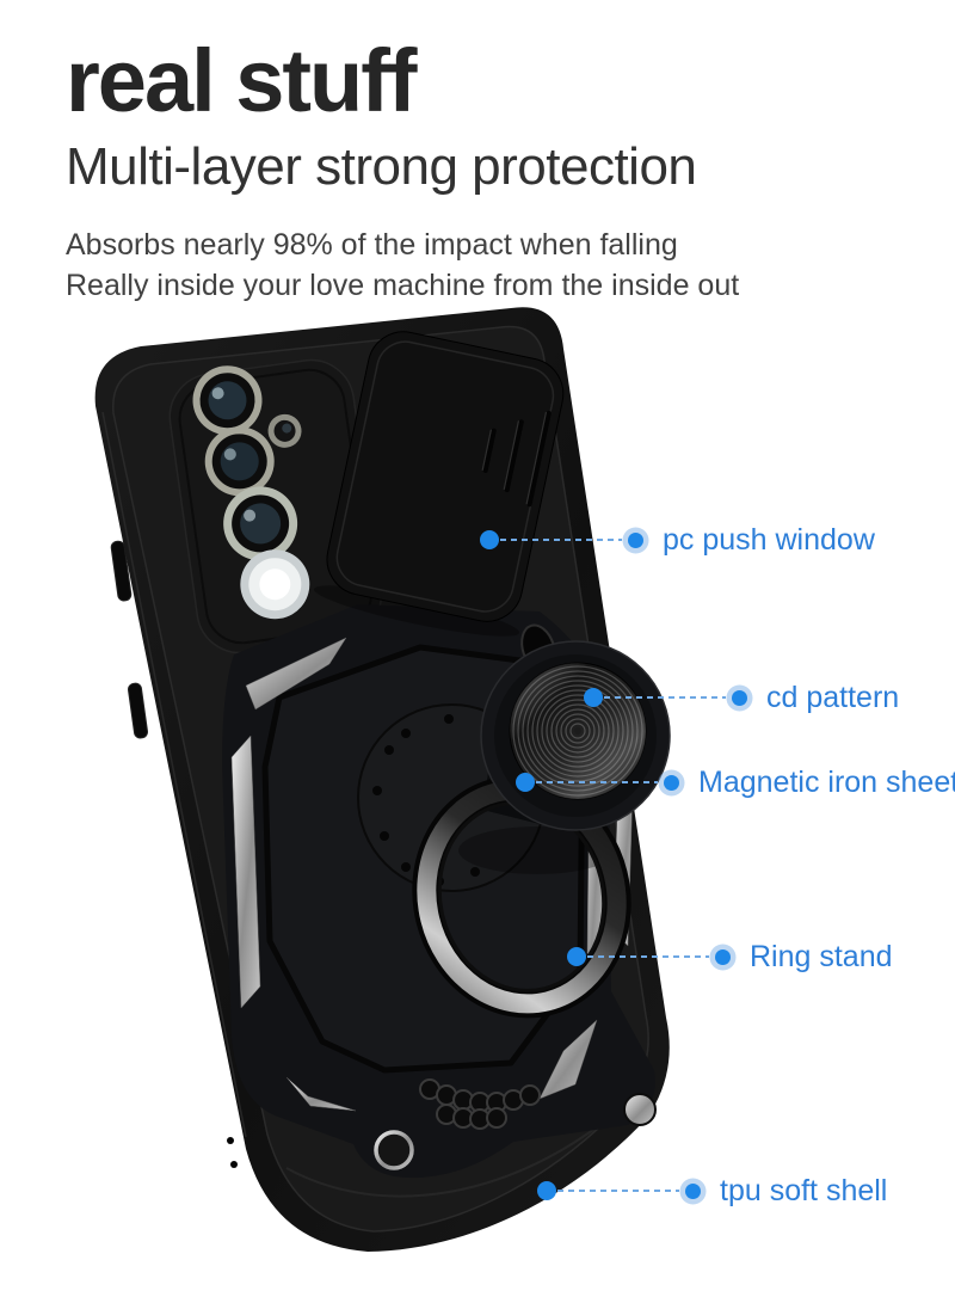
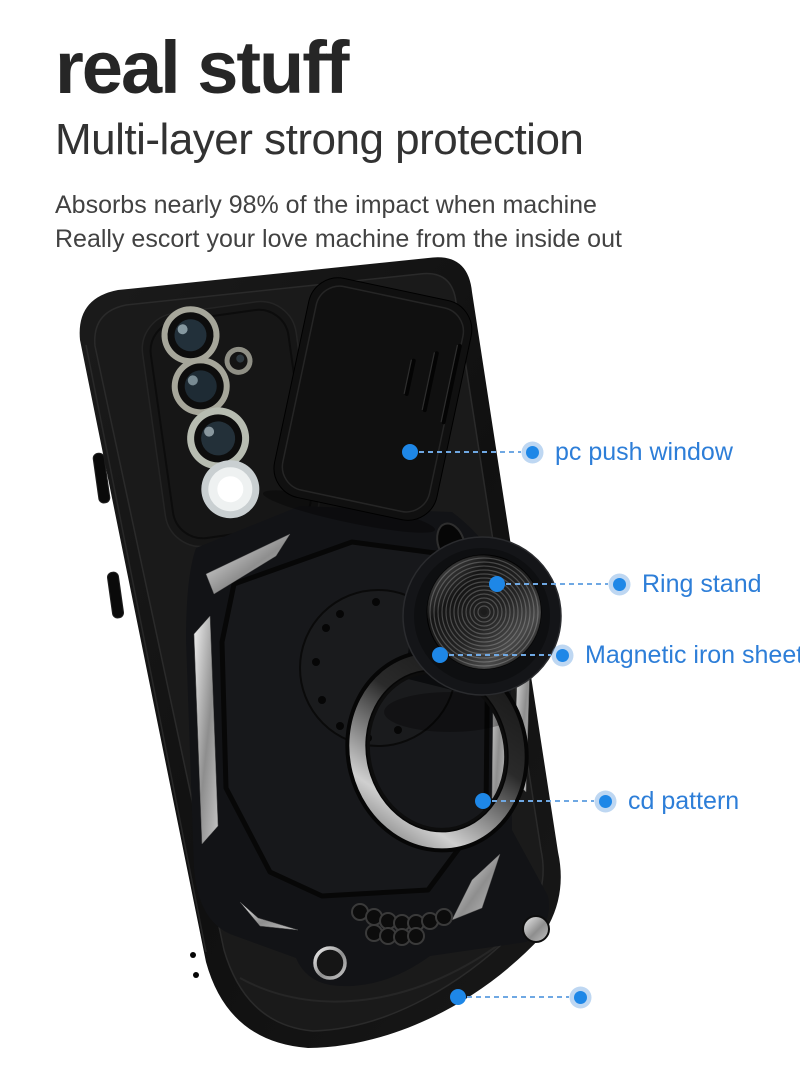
  real stuff
  Multi-layer strong protection
- Absorbs nearly 98% of the impact when falling
+ Absorbs nearly 98% of the impact when machine
- Really inside your love machine from the inside out
+ Really escort your love machine from the inside out
  pc push window
- cd pattern
+ Ring stand
  Magnetic iron shee
- Ring stand
+ cd pattern
- tpu soft shell
